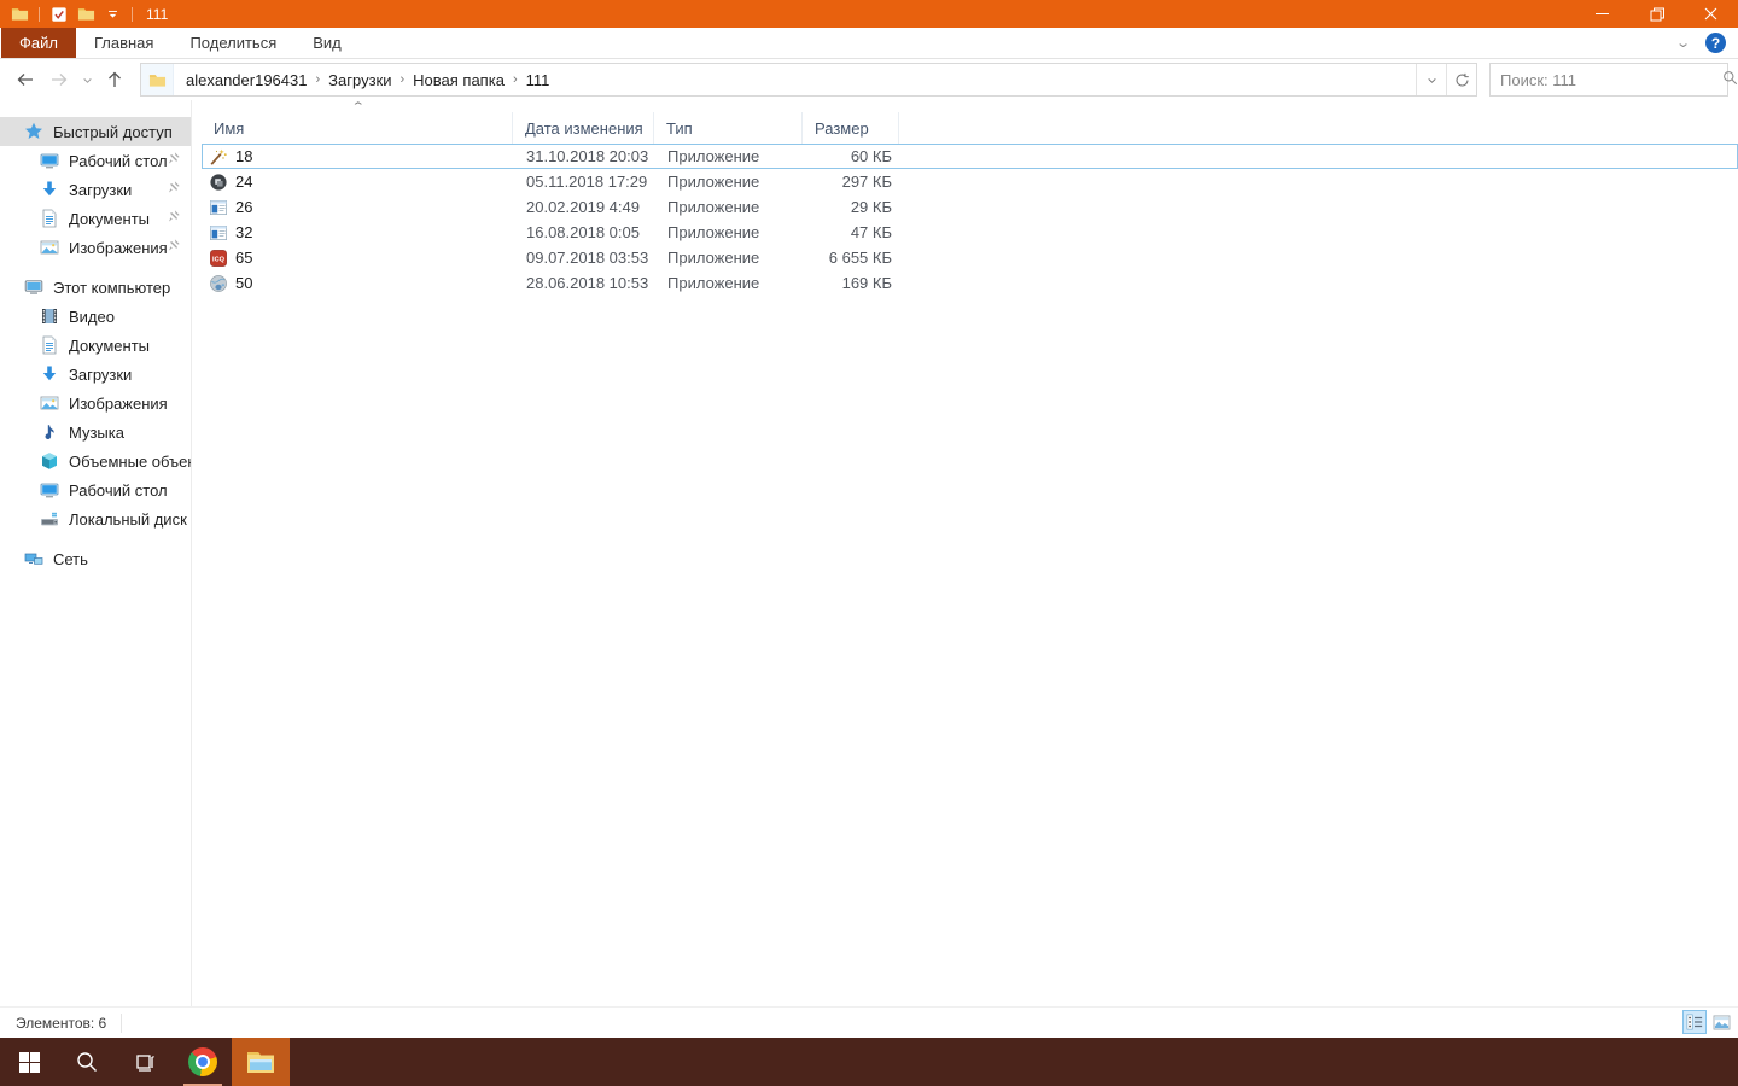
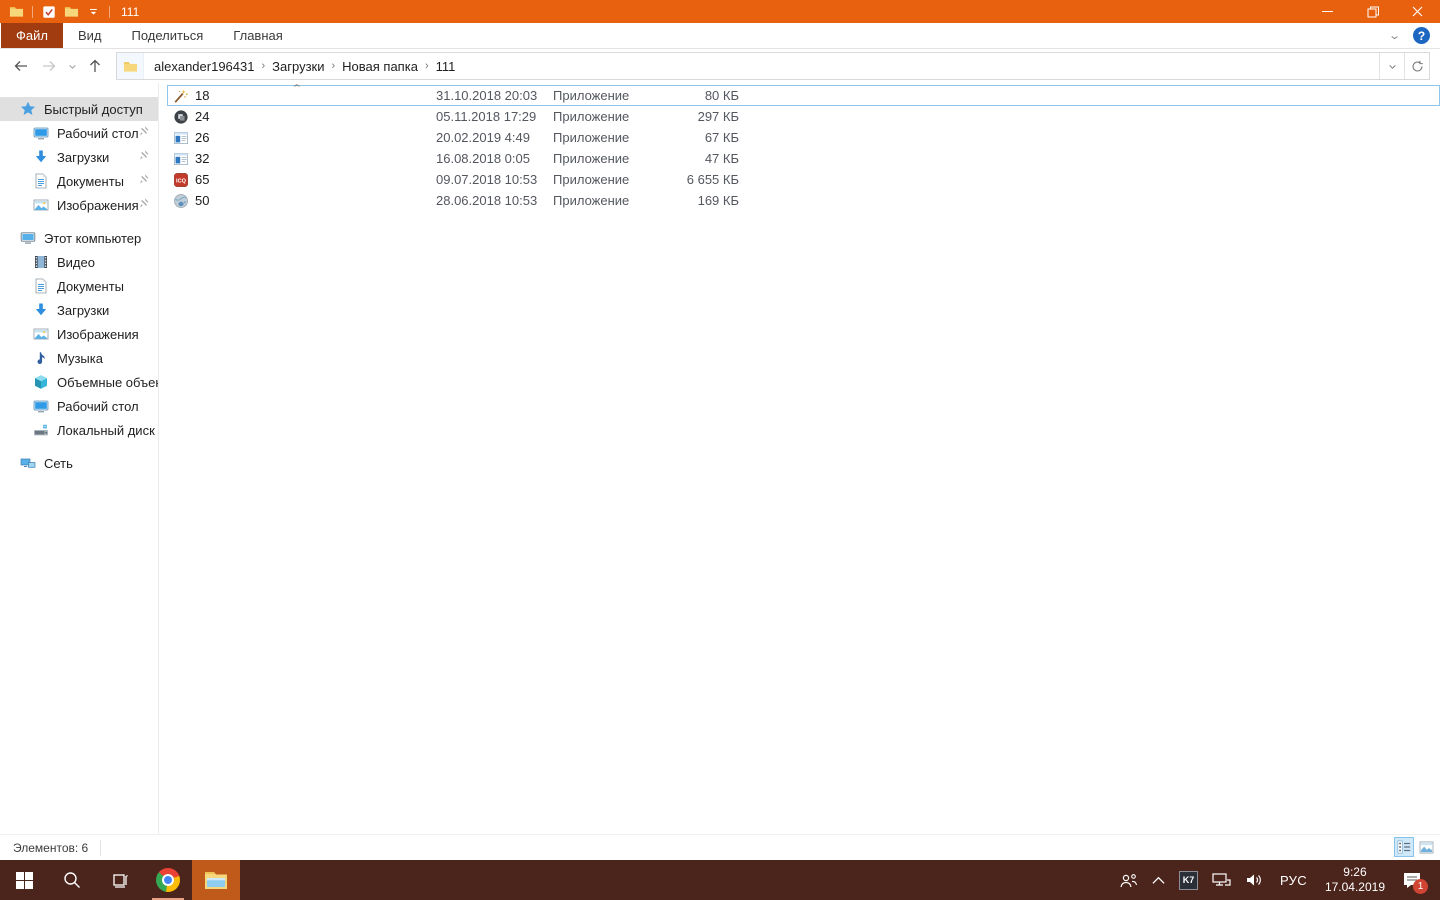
  111
  Файл
- Главная
+ Вид
  Поделиться
- Вид
+ Главная
  ⌄
  ?
  alexander196431
  ›
  Загрузки
  ›
  Новая папка
  ›
  111
- Поиск: 111
  Быстрый доступ
  Рабочий стол
  Загрузки
  Документы
  Изображения
  Этот компьютер
  Видео
  Документы
  Загрузки
  Изображения
  Музыка
  Объемные объе
  Рабочий стол
  Локальный диск
  Сеть
  ⌃
- Имя
- Дата изменения
- Тип
- Размер
  18
  31.10.2018 20:03
  Приложение
- 60 КБ
+ 80 КБ
  24
  05.11.2018 17:29
  Приложение
  297 КБ
  26
  20.02.2019 4:49
  Приложение
- 29 КБ
+ 67 КБ
  32
  16.08.2018 0:05
  Приложение
  47 КБ
  65
- 09.07.2018 03:53
+ 09.07.2018 10:53
  Приложение
  6 655 КБ
  50
  28.06.2018 10:53
  Приложение
  169 КБ
  Элементов: 6
+ K7
+ РУС
+ 9:26
+ 17.04.2019
+ 1
